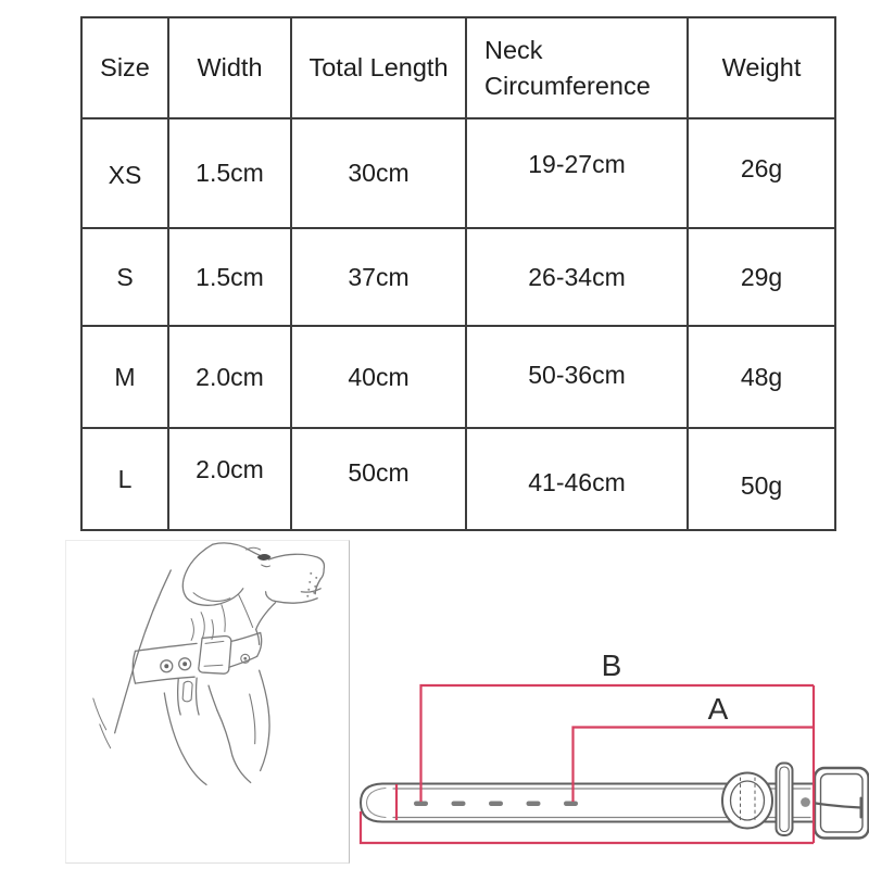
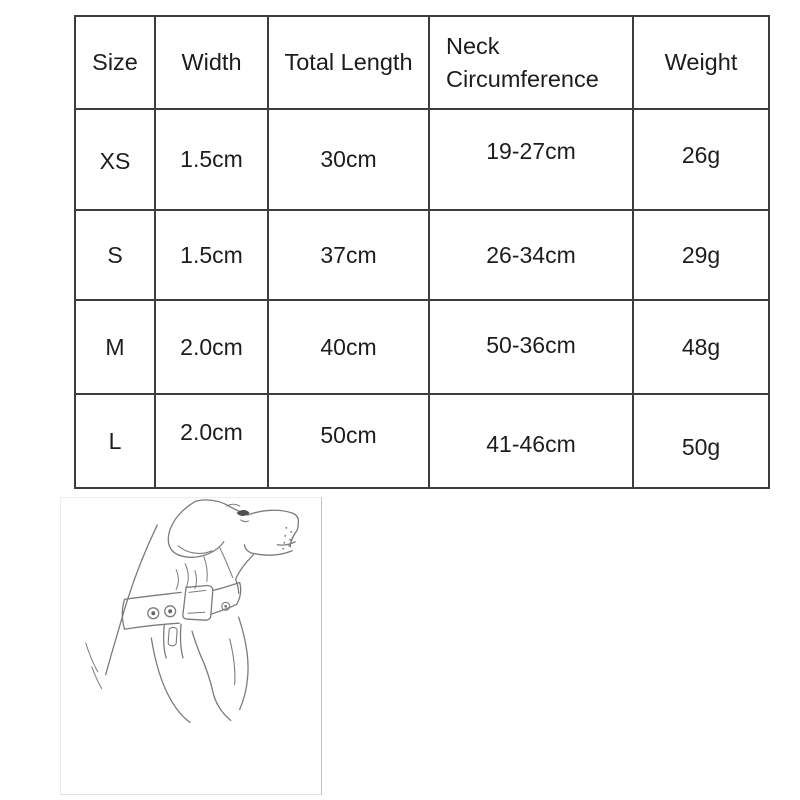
  Size	Width	Total Length	Neck Circumference	Weight
  XS	1.5cm	30cm	19-27cm	26g
  S	1.5cm	37cm	26-34cm	29g
  M	2.0cm	40cm	50-36cm	48g
  L	2.0cm	50cm	41-46cm	50g
- B
- A
